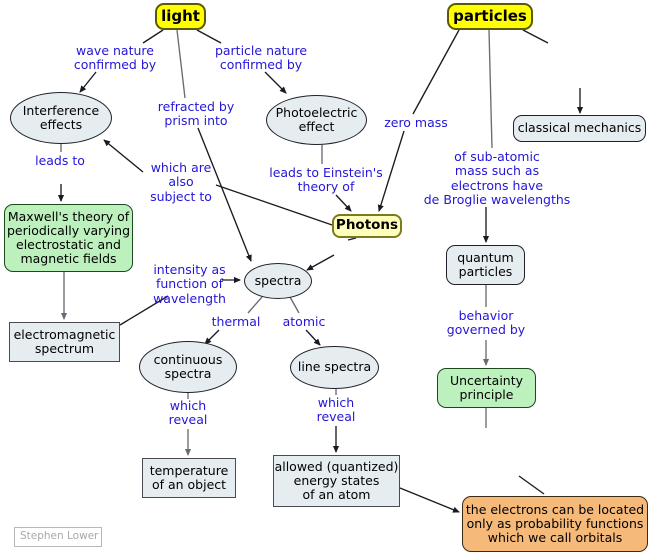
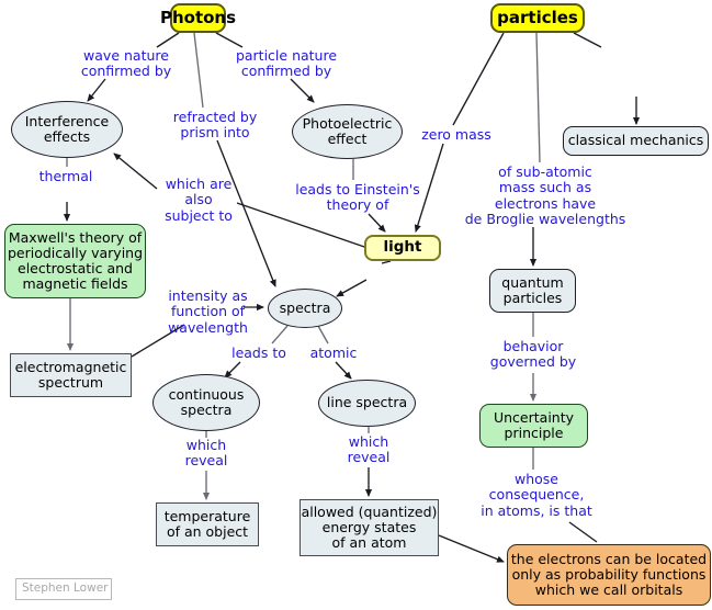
- light
+ Photons
  particles
  Interference
  effects
  Photoelectric
  effect
  classical mechanics
  Maxwell's theory of
  periodically varying
  electrostatic and
  magnetic fields
- Photons
+ light
  quantum
  particles
  spectra
  electromagnetic
  spectrum
  continuous
  spectra
  line spectra
  Uncertainty
  principle
  temperature
  of an object
  allowed (quantized)
  energy states
  of an atom
  the electrons can be located
  only as probability functions
  which we call orbitals
  wave nature
  confirmed by
  particle nature
  confirmed by
  refracted by
  prism into
  zero mass
- leads to
+ thermal
  which are
  also
  subject to
  leads to Einstein's
  theory of
  of sub-atomic
  mass such as
  electrons have
  de Broglie wavelengths
  intensity as
  function of
  wavelength
  behavior
  governed by
- thermal
+ leads to
  atomic
  which
  reveal
  which
  reveal
+ whose
+ consequence,
+ in atoms, is that
  Stephen Lower
